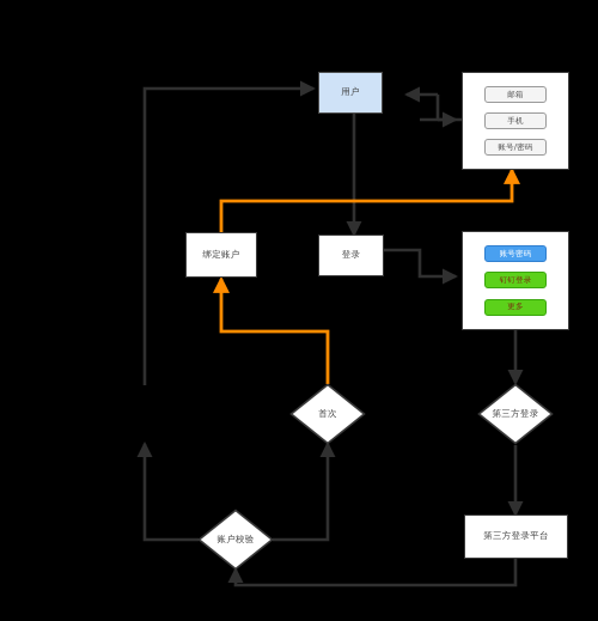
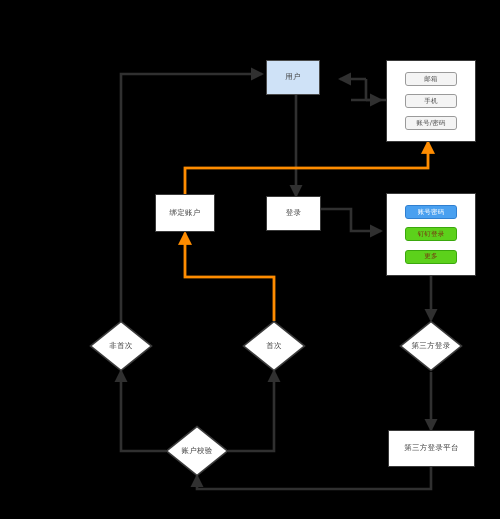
  用户
  邮箱
  手机
  账号/密码
  绑定账户
  登录
  账号密码
  钉钉登录
  更多
+ 非首次
  首次
  账户校验
  第三方登录
  第三方登录平台
